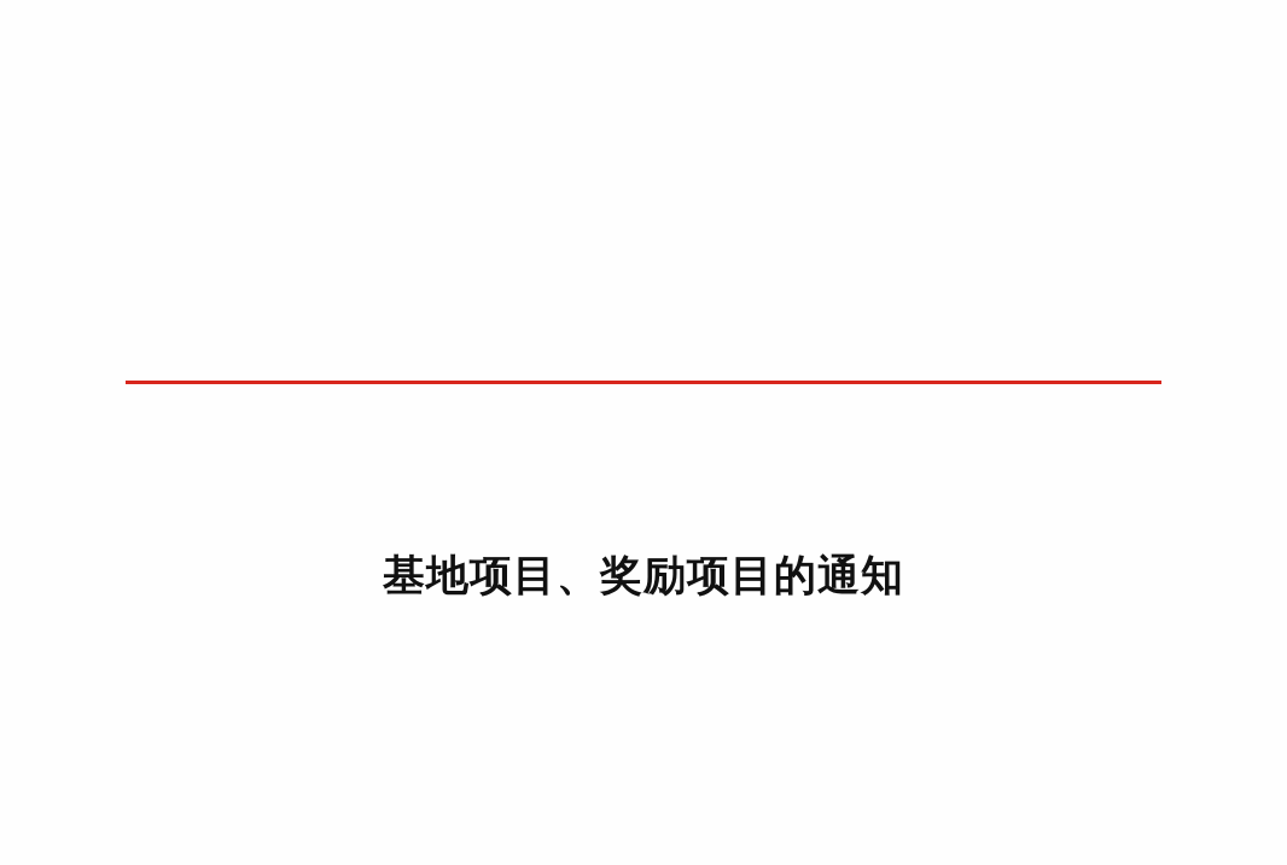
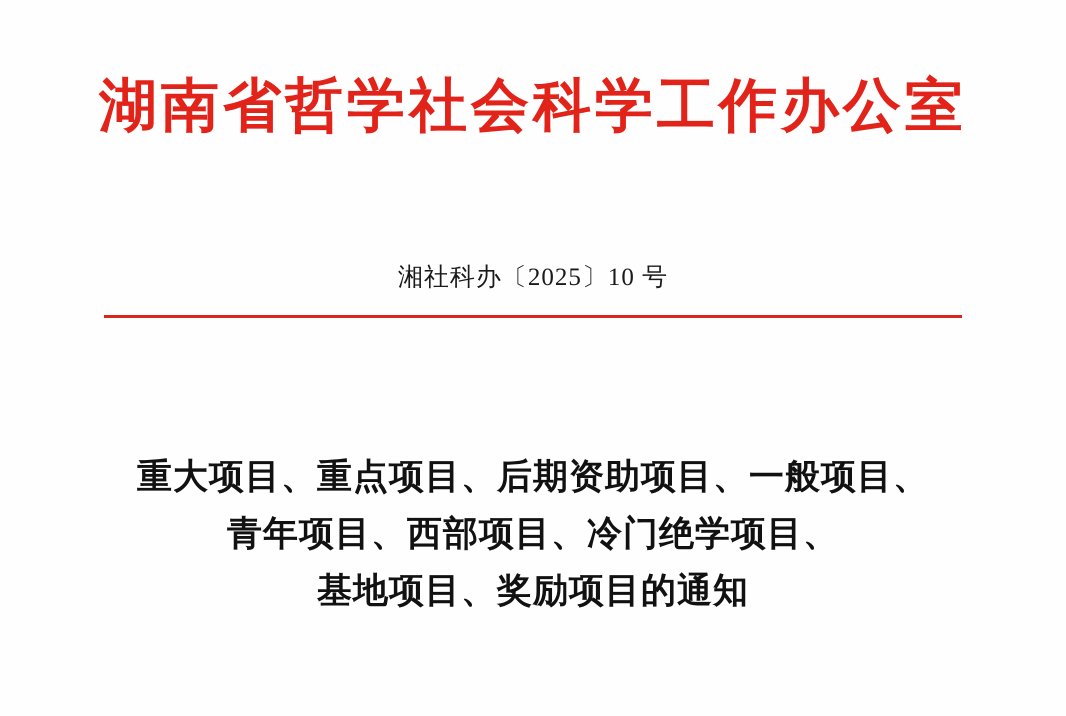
+ 湖南省哲学社会科学工作办公室
+ 湘社科办〔2025〕10 号
+ 重大项目、重点项目、后期资助项目、一般项目、
+ 青年项目、西部项目、冷门绝学项目、
  基地项目、奖励项目的通知
